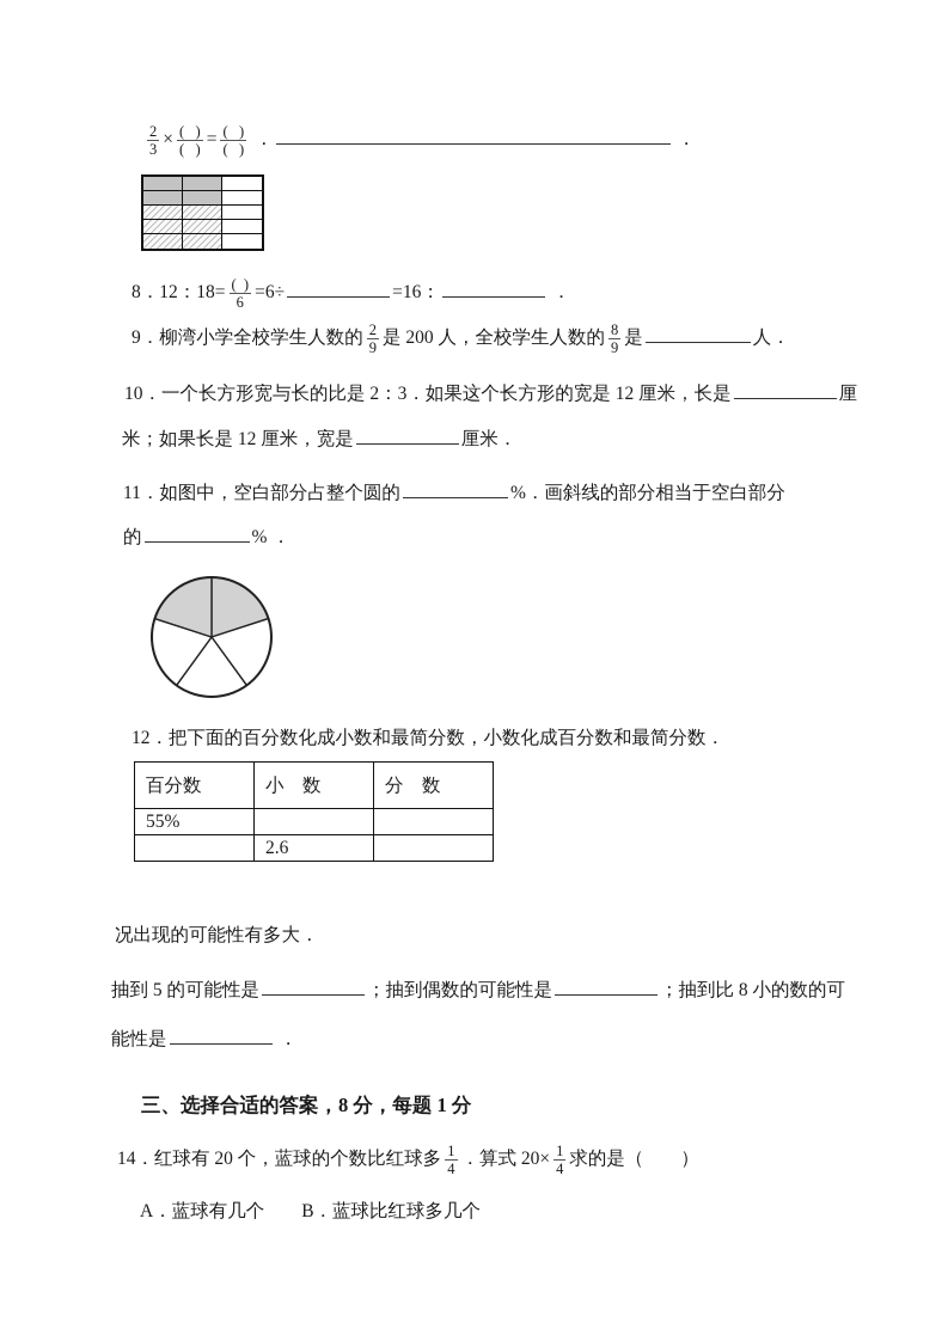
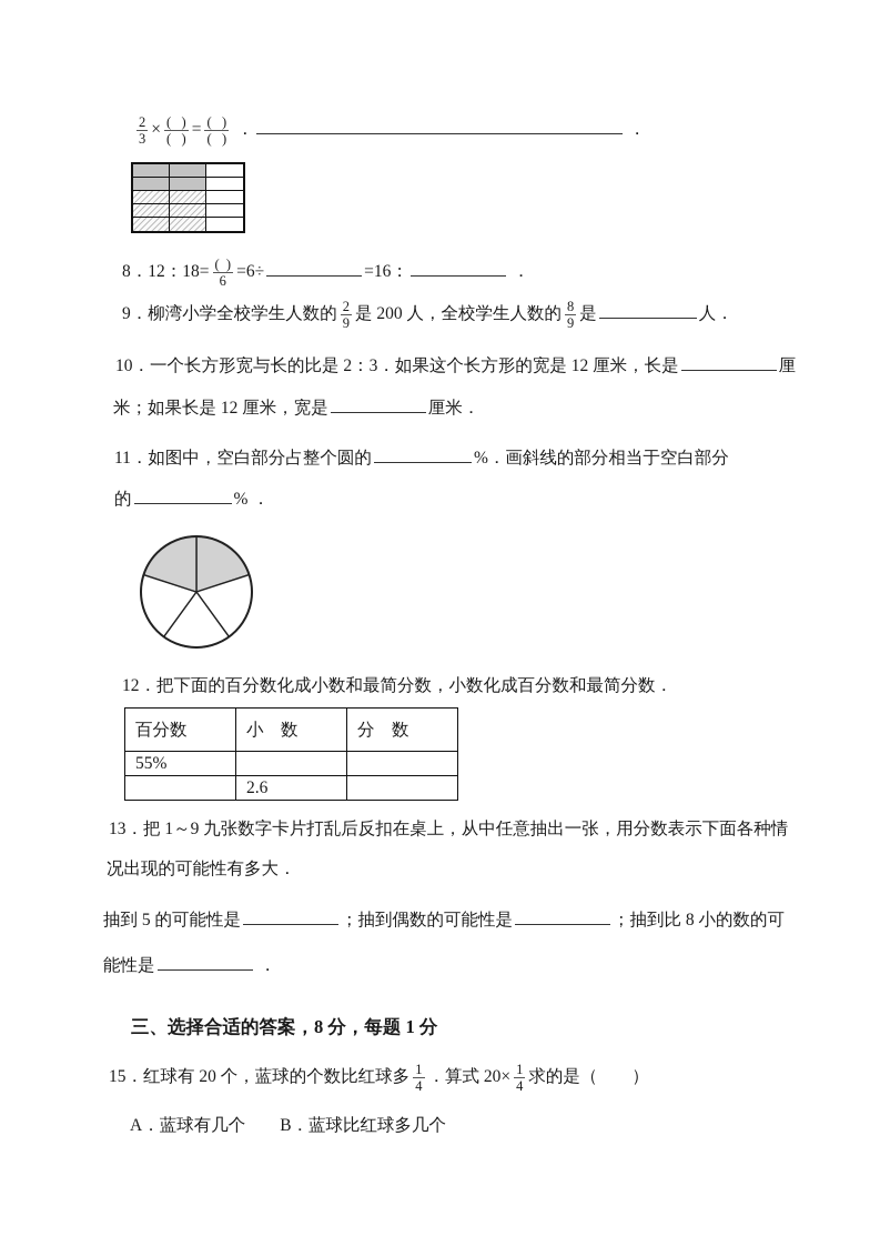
  2
  3
  ×
  ( )
  ( )
  =
  ( )
  ( )
  ． ．
  8．12：18=
  ( )
  6
  =6÷ =16： ．
  9．柳湾小学全校学生人数的
  2
  9
  是 200 人，全校学生人数的
  8
  9
  是 人．
  10．一个长方形宽与长的比是 2：3．如果这个长方形的宽是 12 厘米，长是 厘
  米；如果长是 12 厘米，宽是 厘米．
  11．如图中，空白部分占整个圆的 %．画斜线的部分相当于空白部分
  的 % ．
  12．把下面的百分数化成小数和最简分数，小数化成百分数和最简分数．
  百分数	小 数	分 数
  55%
  	2.6
+ 13．把 1～9 九张数字卡片打乱后反扣在桌上，从中任意抽出一张，用分数表示下面各种情
  况出现的可能性有多大．
  抽到 5 的可能性是 ；抽到偶数的可能性是 ；抽到比 8 小的数的可
  能性是 ．
  三、选择合适的答案，8 分，每题 1 分
- 14．红球有 20 个，蓝球的个数比红球多
+ 15．红球有 20 个，蓝球的个数比红球多
  1
  4
  ．算式 20×
  1
  4
  求的是（ ）
  A．蓝球有几个 B．蓝球比红球多几个
